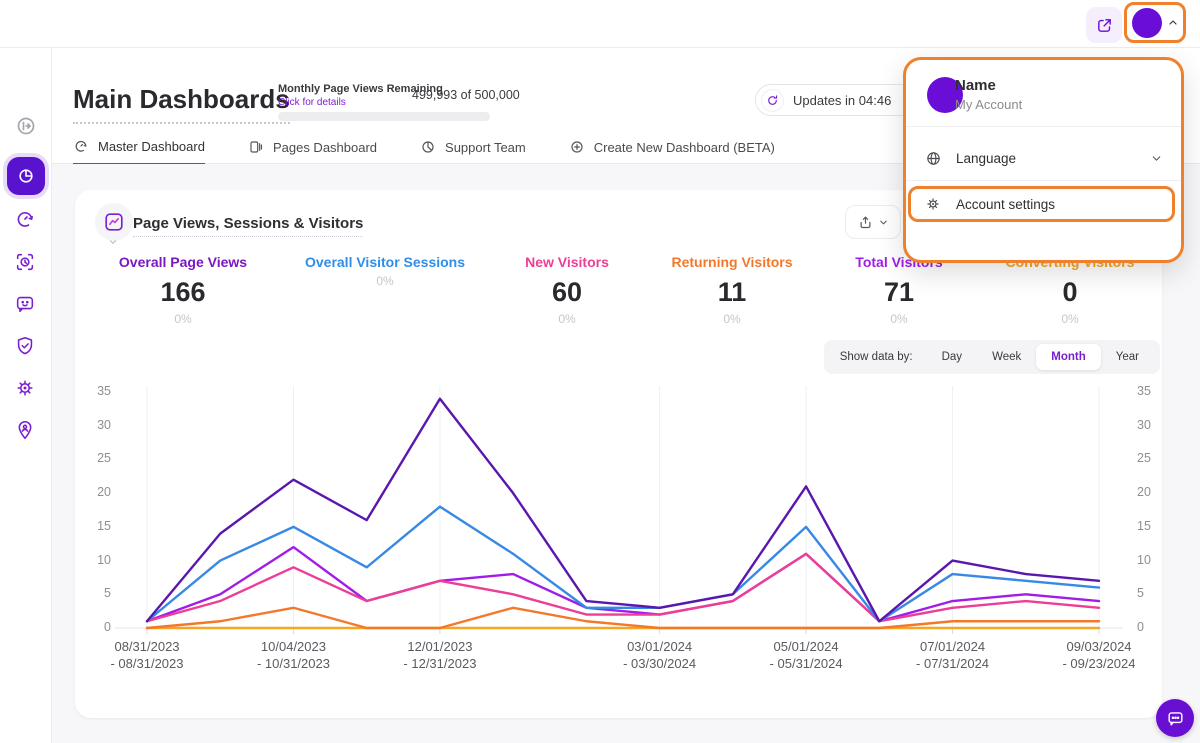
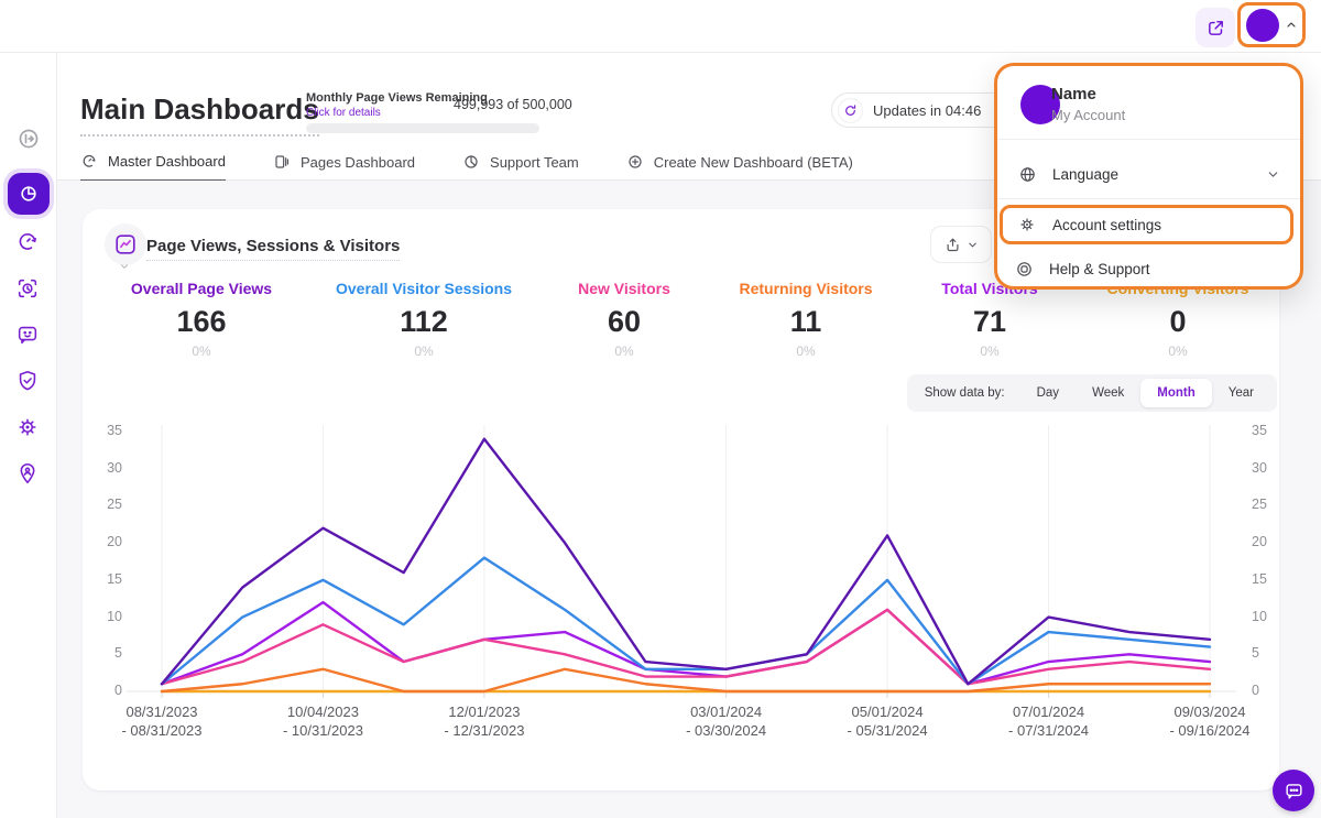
  Main Dashboards
  Monthly Page Views Remaining
  Click for details
  499,993 of 500,000
  Updates in 04:46
  Master Dashboard
  Pages Dashboard
  Support Team
  Create New Dashboard (BETA)
  Page Views, Sessions & Visitors
  Overall Page Views
  166
  0%
  Overall Visitor Sessions
+ 112
  0%
  New Visitors
  60
  0%
  Returning Visitors
  11
  0%
  71
  0%
  0
  0%
  Show data by:
  Day
  Week
  Month
  Year
  0
  5
  10
  15
  20
  25
  30
  35
  0
  5
  10
  15
  20
  25
  30
  35
  08/31/2023
  - 08/31/2023
  10/04/2023
  - 10/31/2023
  12/01/2023
  - 12/31/2023
  03/01/2024
  - 03/30/2024
  05/01/2024
  - 05/31/2024
  07/01/2024
  - 07/31/2024
  09/03/2024
- - 09/23/2024
+ - 09/16/2024
  Name
  My Account
  Language
  Account settings
+ Help & Support
